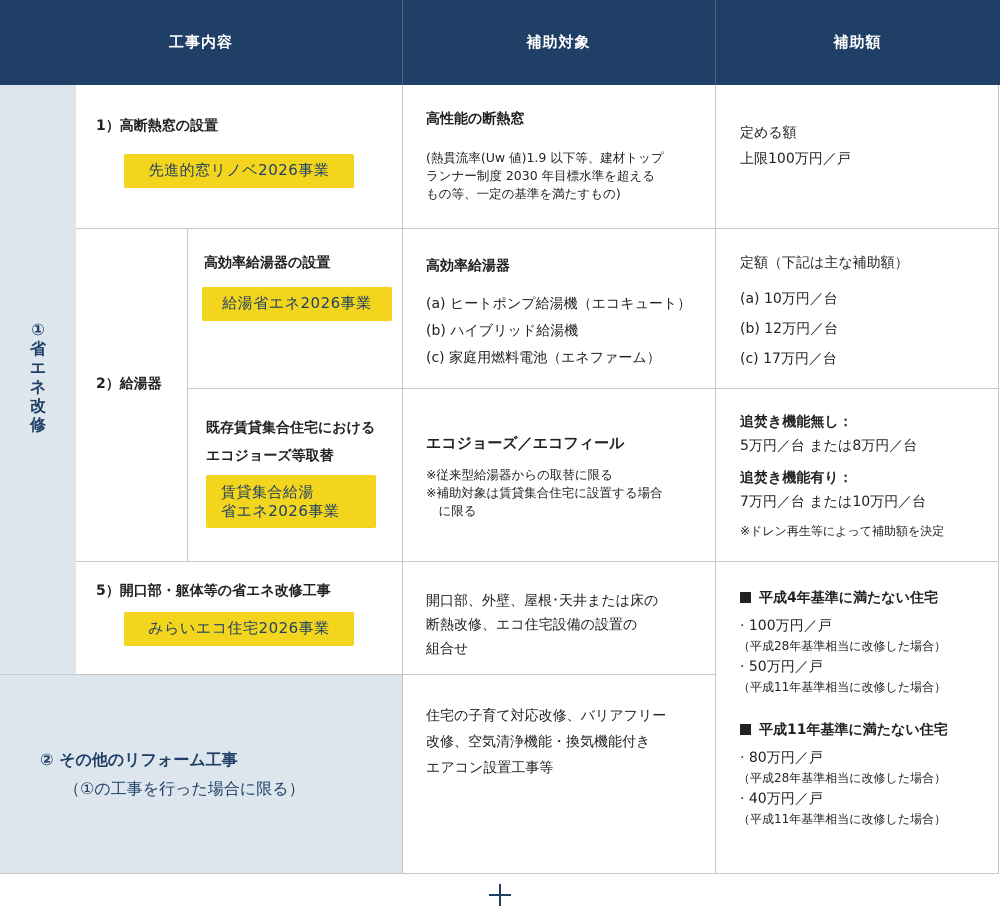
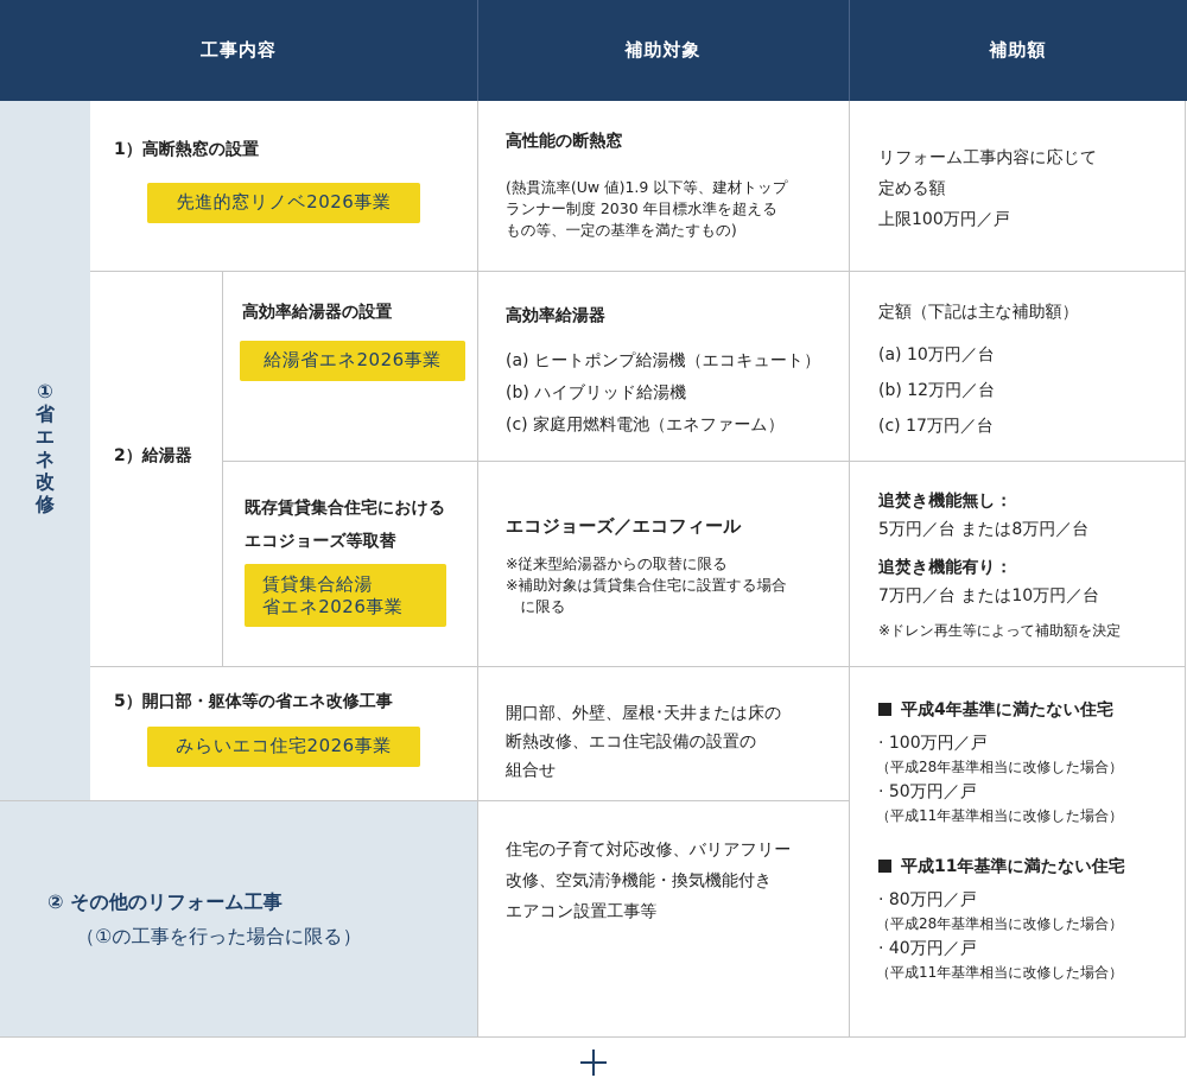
  工事内容
  補助対象
  補助額
  ①
  省
  エ
  ネ
  改
  修
  1）高断熱窓の設置
  先進的窓リノベ2026事業
  高性能の断熱窓
  (熱貫流率(Uw 値)1.9 以下等、建材トップ
  ランナー制度 2030 年目標水準を超える
  もの等、一定の基準を満たすもの)
+ リフォーム工事内容に応じて
  定める額
  上限100万円／戸
  2）給湯器
  高効率給湯器の設置
  給湯省エネ2026事業
  高効率給湯器
  (a) ヒートポンプ給湯機（エコキュート）
  (b) ハイブリッド給湯機
  (c) 家庭用燃料電池（エネファーム）
  定額（下記は主な補助額）
  (a) 10万円／台
  (b) 12万円／台
  (c) 17万円／台
  既存賃貸集合住宅における
  エコジョーズ等取替
  賃貸集合給湯
  省エネ2026事業
  エコジョーズ／エコフィール
  ※従来型給湯器からの取替に限る
  ※補助対象は賃貸集合住宅に設置する場合
  に限る
  追焚き機能無し：
  5万円／台 または8万円／台
  追焚き機能有り：
  7万円／台 または10万円／台
  ※ドレン再生等によって補助額を決定
  5）開口部・躯体等の省エネ改修工事
  みらいエコ住宅2026事業
  開口部、外壁、屋根･天井または床の
  断熱改修、エコ住宅設備の設置の
  組合せ
  平成4年基準に満たない住宅
  · 100万円／戸
  （平成28年基準相当に改修した場合）
  · 50万円／戸
  （平成11年基準相当に改修した場合）
  平成11年基準に満たない住宅
  · 80万円／戸
  （平成28年基準相当に改修した場合）
  · 40万円／戸
  （平成11年基準相当に改修した場合）
  ② その他のリフォーム工事
  （①の工事を行った場合に限る）
  住宅の子育て対応改修、バリアフリー
  改修、空気清浄機能・換気機能付き
  エアコン設置工事等
